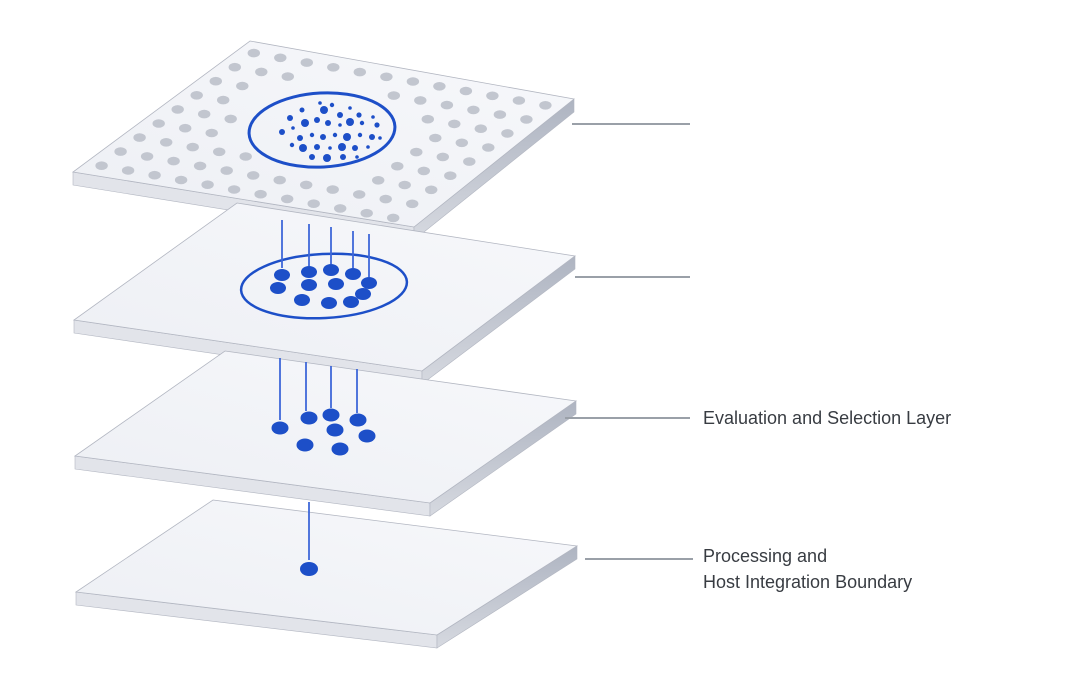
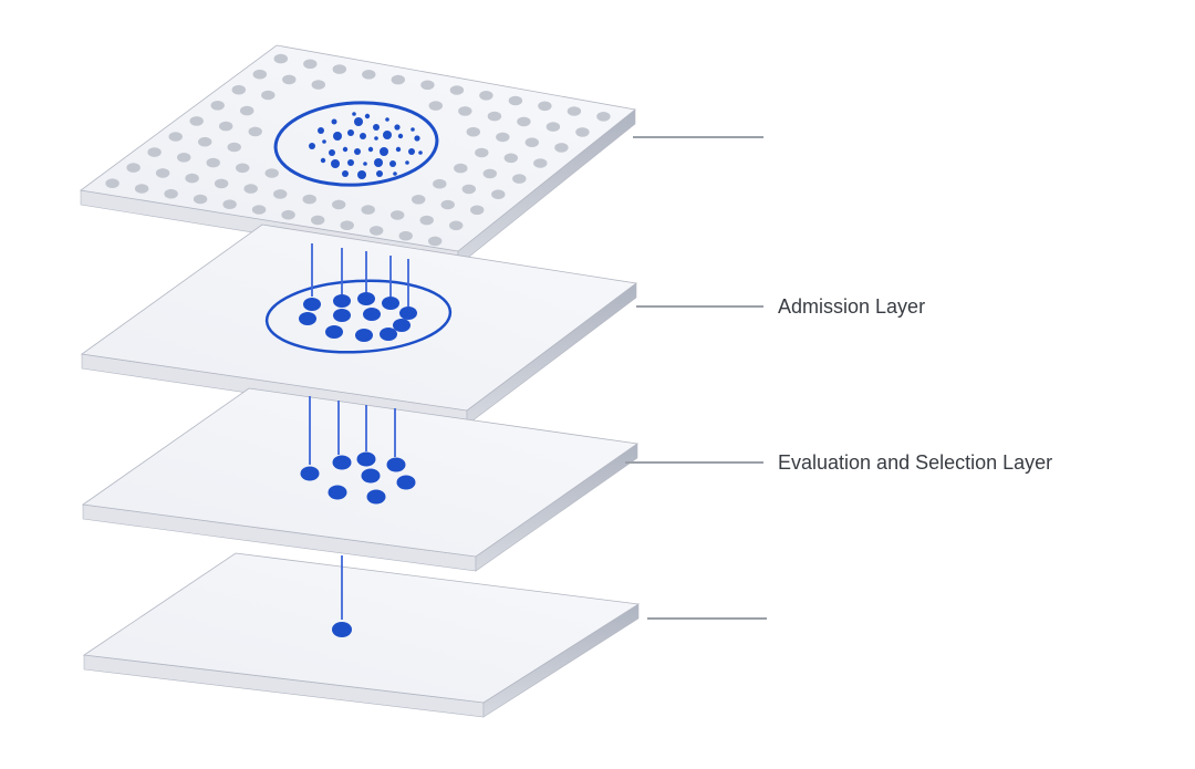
+ Admission Layer
  Evaluation and Selection Layer
- Processing and
- Host Integration Boundary
